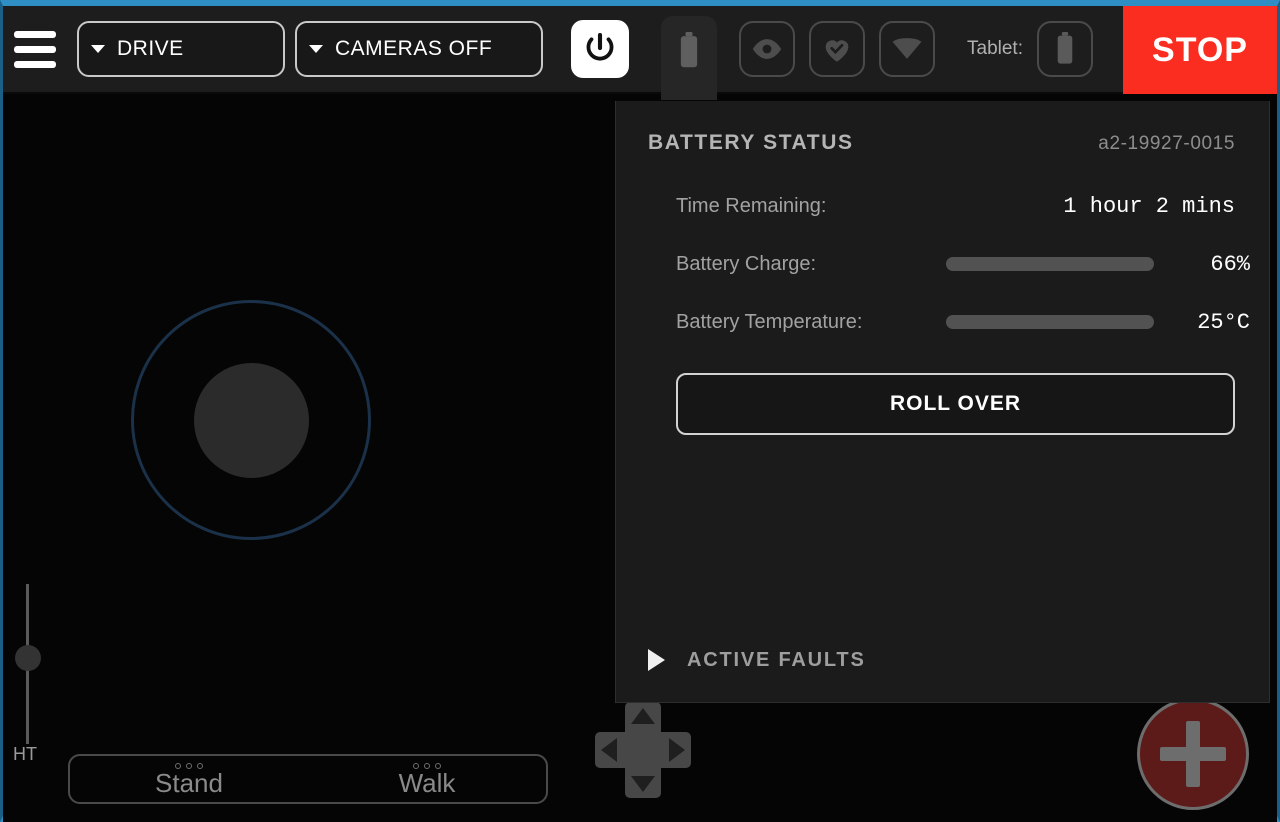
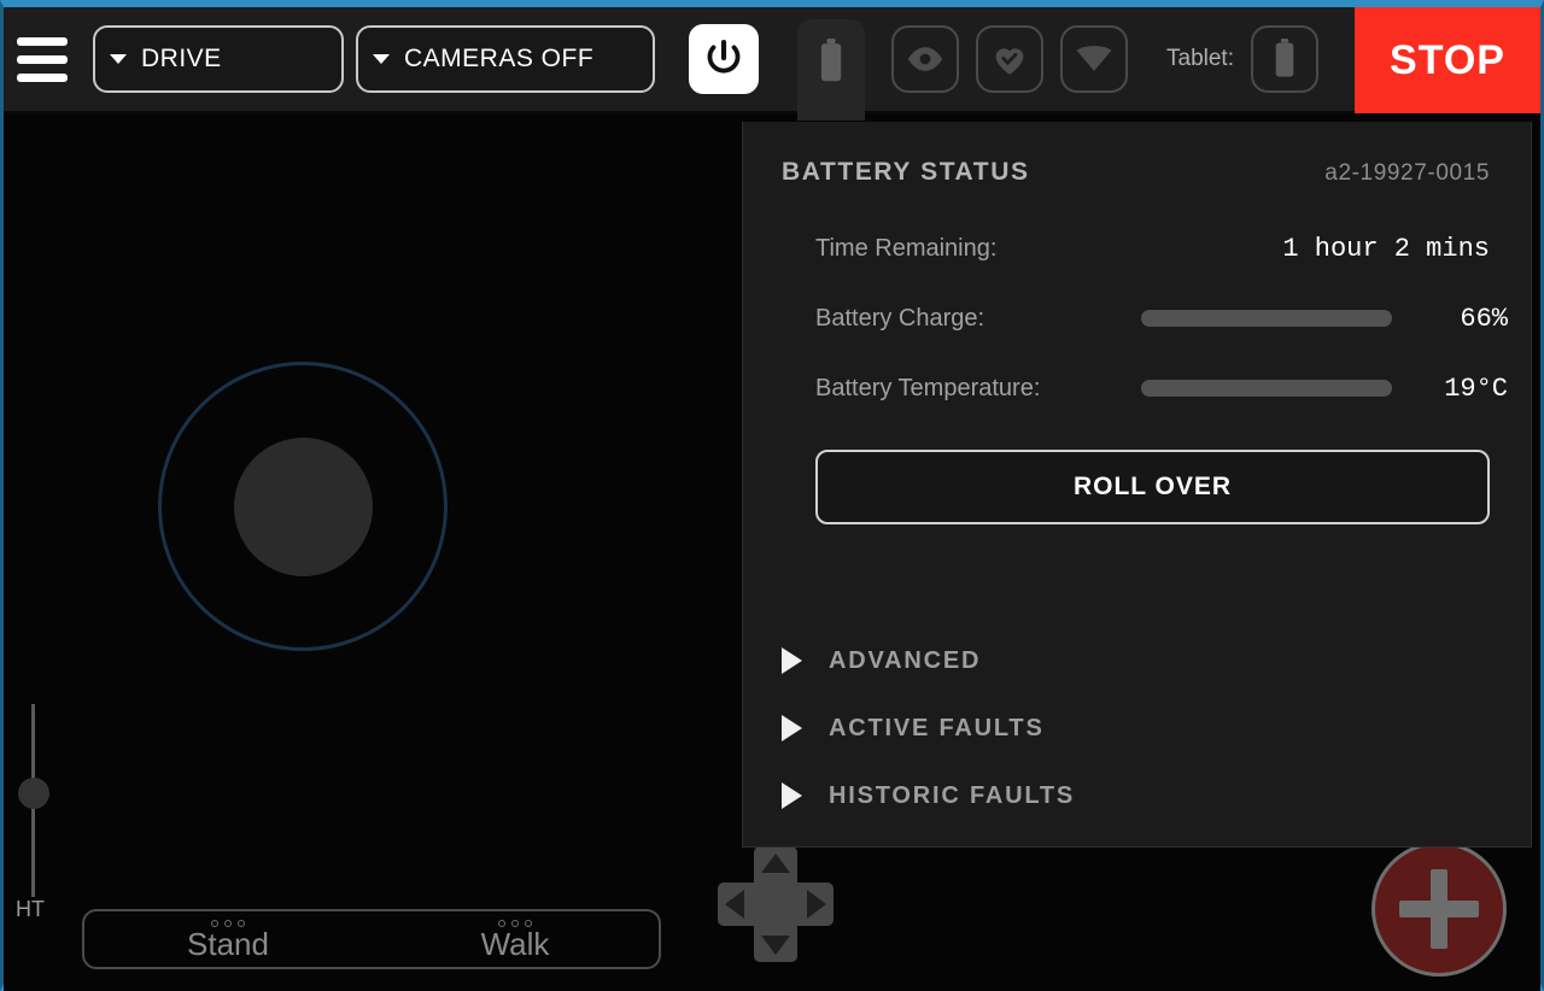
  DRIVE
  CAMERAS OFF
  Tablet:
  STOP
  HT
  Stand
  Walk
  BATTERY STATUS
  a2-19927-0015
  Time Remaining:
  1 hour 2 mins
  Battery Charge:
  66%
  Battery Temperature:
- 25°C
+ 19°C
  ROLL OVER
+ ADVANCED
  ACTIVE FAULTS
+ HISTORIC FAULTS
